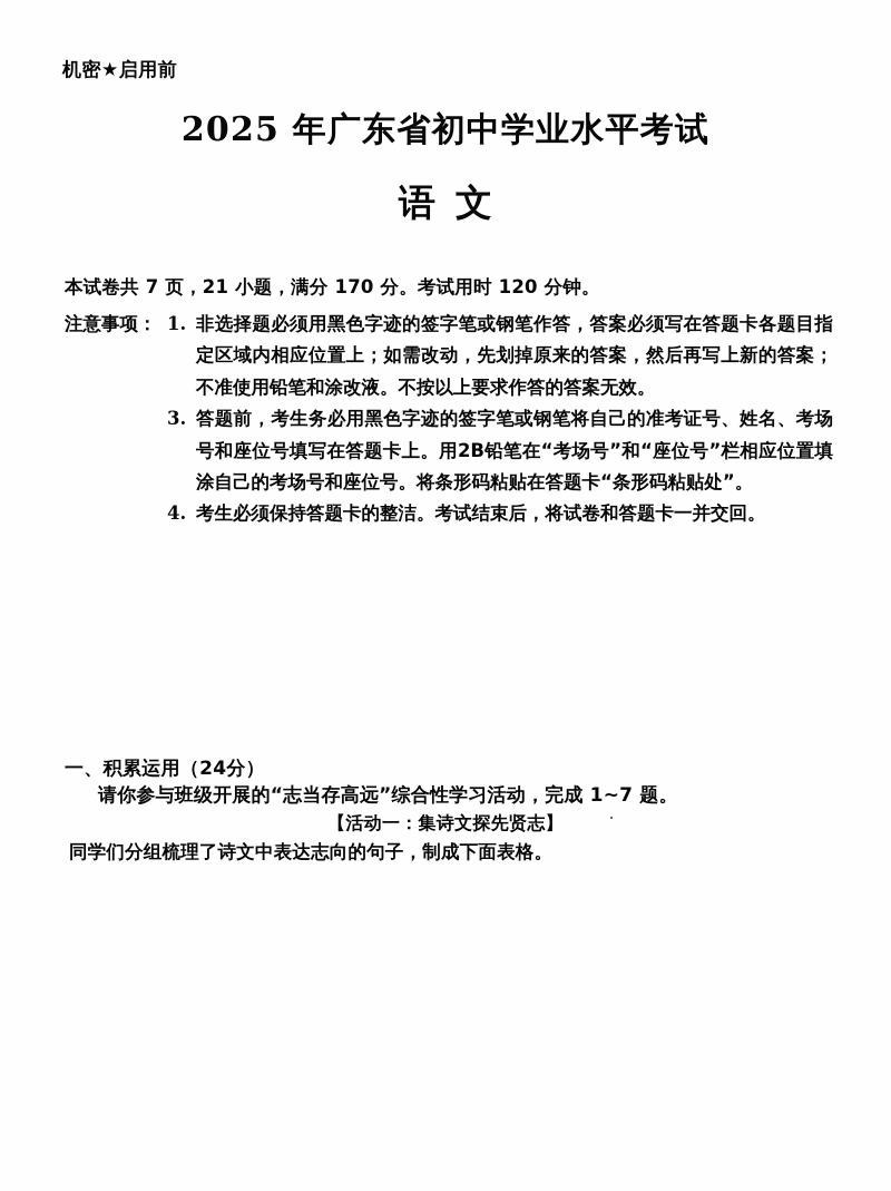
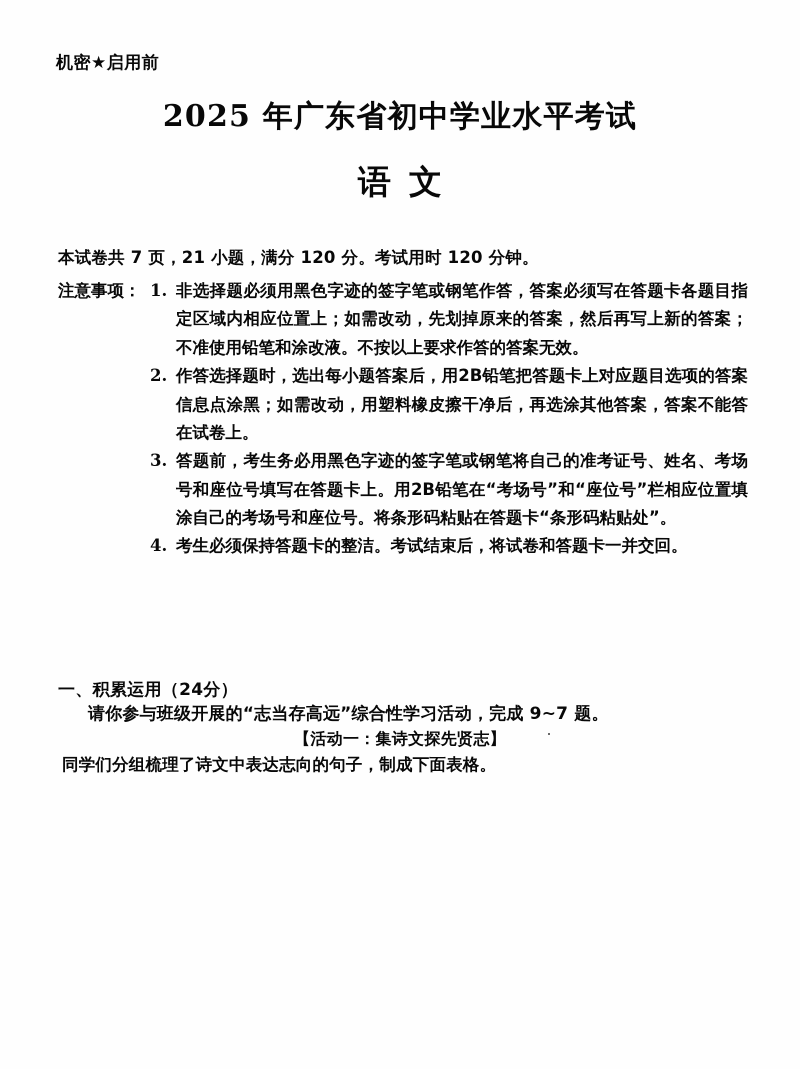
  机密★启用前
  2025 年广东省初中学业水平考试
  语文
- 本试卷共 7 页，21 小题，满分 170 分。考试用时 120 分钟。
+ 本试卷共 7 页，21 小题，满分 120 分。考试用时 120 分钟。
  注意事项：
  1.
  非选择题必须用黑色字迹的签字笔或钢笔作答，答案必须写在答题卡各题目指定区域内相应位置上；如需改动，先划掉原来的答案，然后再写上新的答案；不准使用铅笔和涂改液。不按以上要求作答的答案无效。
+ 2.
+ 作答选择题时，选出每小题答案后，用2B铅笔把答题卡上对应题目选项的答案信息点涂黑；如需改动，用塑料橡皮擦干净后，再选涂其他答案，答案不能答在试卷上。
  3.
  答题前，考生务必用黑色字迹的签字笔或钢笔将自己的准考证号、姓名、考场号和座位号填写在答题卡上。用2B铅笔在“考场号”和“座位号”栏相应位置填涂自己的考场号和座位号。将条形码粘贴在答题卡“条形码粘贴处”。
  4.
  考生必须保持答题卡的整洁。考试结束后，将试卷和答题卡一并交回。
  一、积累运用（24分）
- 请你参与班级开展的“志当存高远”综合性学习活动，完成 1~7 题。
+ 请你参与班级开展的“志当存高远”综合性学习活动，完成 9~7 题。
  【活动一：集诗文探先贤志】
  同学们分组梳理了诗文中表达志向的句子，制成下面表格。
